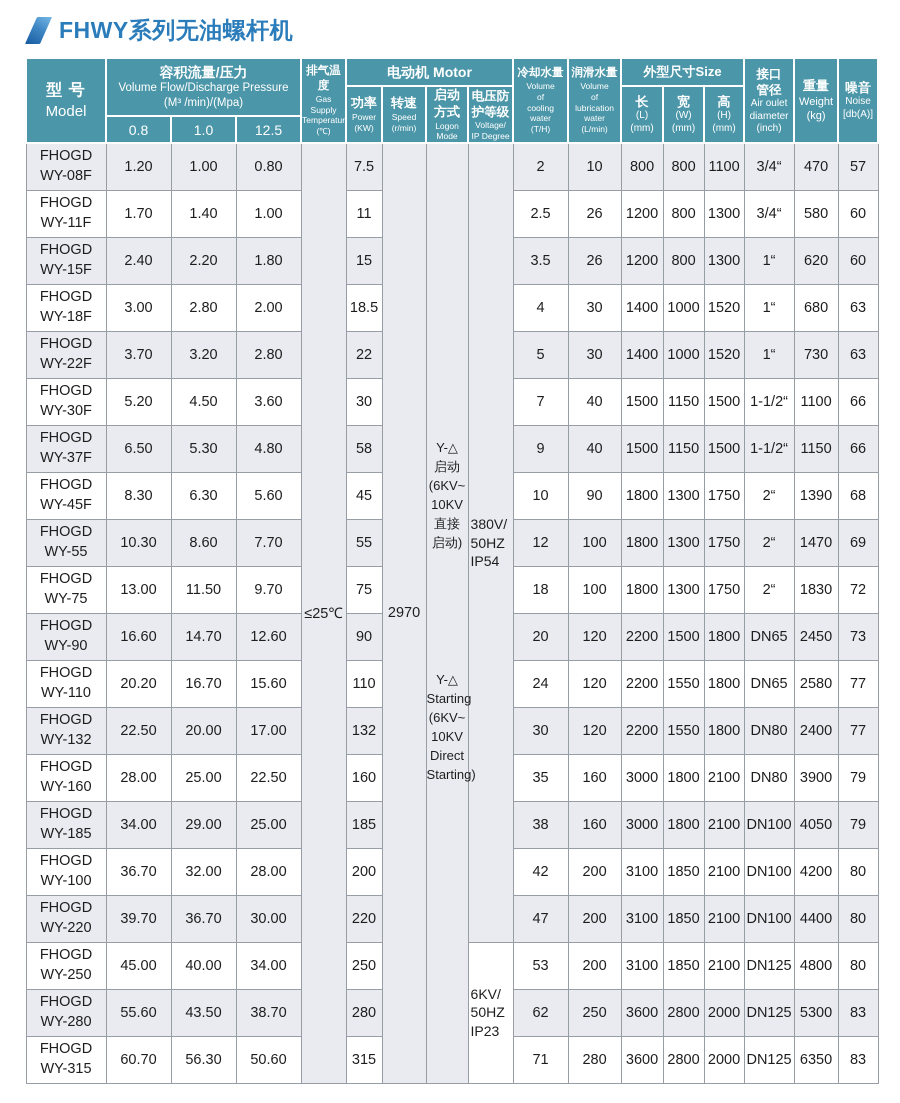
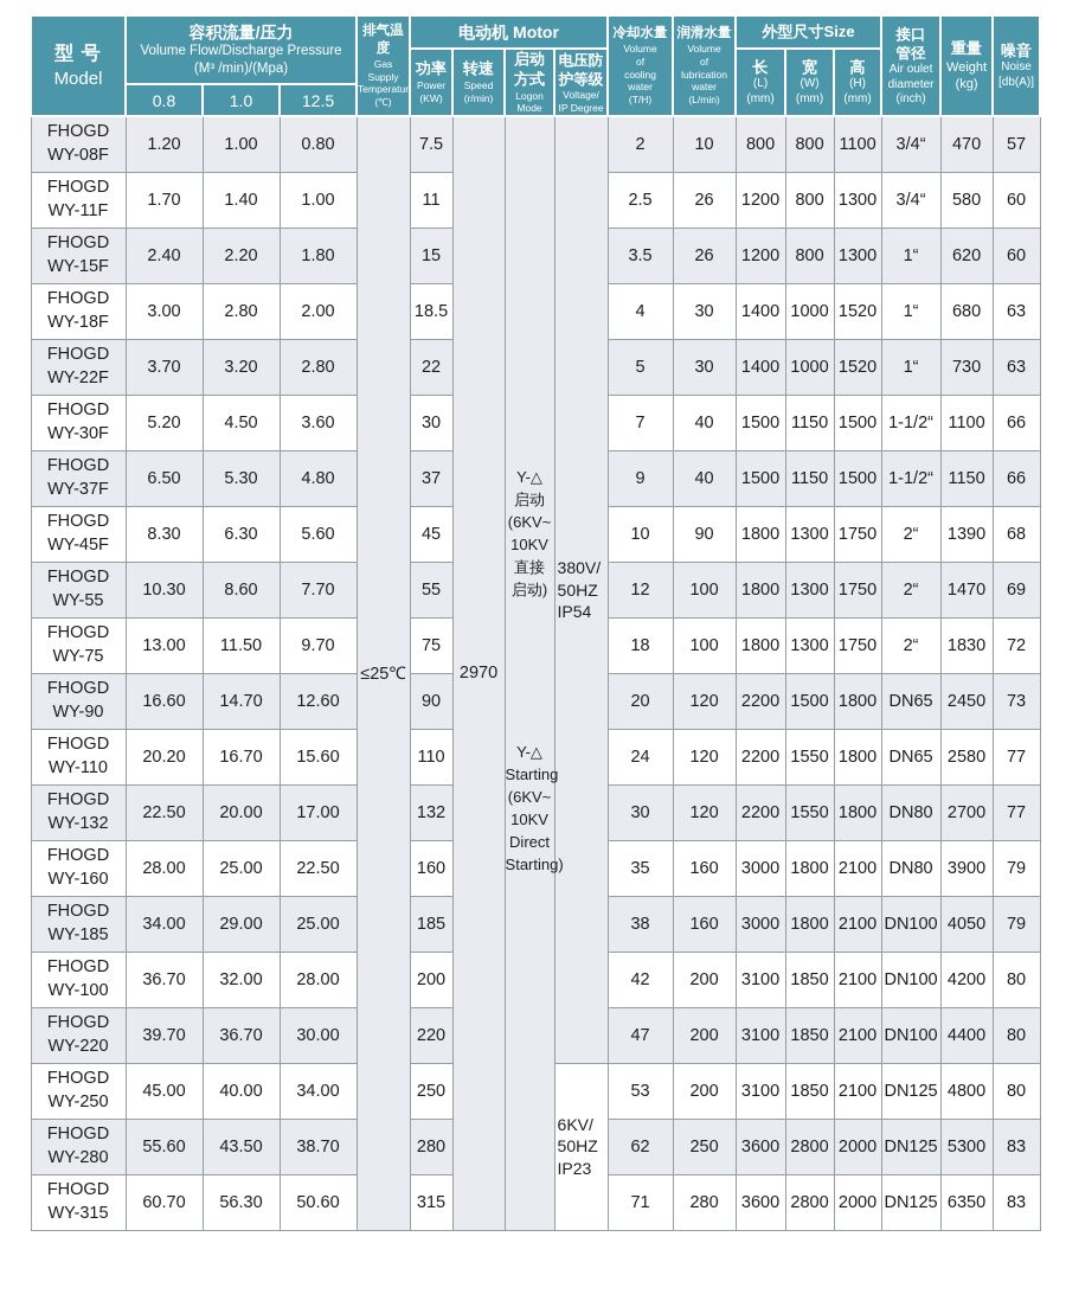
- FHWY系列无油螺杆机
  型 号 Model	容积流量/压力 Volume Flow/Discharge Pressure (M³ /min)/(Mpa)	排气温度 Gas Supply Temperatur (℃)	电动机 Motor	冷却水量 Volume of cooling water (T/H)	润滑水量 Volume of lubrication water (L/min)	外型尺寸Size	接口 管径 Air oulet diameter (inch)	重量 Weight (kg)	噪音 Noise [db(A)]
  功率 Power (KW)	转速 Speed (r/min)	启动 方式 Logon Mode	电压防 护等级 Voltage/ IP Degree	长 (L) (mm)	宽 (W) (mm)	高 (H) (mm)
  0.8	1.0	12.5
  FHOGD WY-08F	1.20	1.00	0.80	≤25℃	7.5	2970	Y-△ 启动 (6KV~ 10KV 直接 启动)Y-△ Starting (6KV~ 10KV Direct Starting)	380V/ 50HZ IP54	2	10	800	800	1100	3/4“	470	57
  FHOGD WY-11F	1.70	1.40	1.00	11	2.5	26	1200	800	1300	3/4“	580	60
  FHOGD WY-15F	2.40	2.20	1.80	15	3.5	26	1200	800	1300	1“	620	60
  FHOGD WY-18F	3.00	2.80	2.00	18.5	4	30	1400	1000	1520	1“	680	63
  FHOGD WY-22F	3.70	3.20	2.80	22	5	30	1400	1000	1520	1“	730	63
  FHOGD WY-30F	5.20	4.50	3.60	30	7	40	1500	1150	1500	1-1/2“	1100	66
- FHOGD WY-37F	6.50	5.30	4.80	58	9	40	1500	1150	1500	1-1/2“	1150	66
+ FHOGD WY-37F	6.50	5.30	4.80	37	9	40	1500	1150	1500	1-1/2“	1150	66
  FHOGD WY-45F	8.30	6.30	5.60	45	10	90	1800	1300	1750	2“	1390	68
  FHOGD WY-55	10.30	8.60	7.70	55	12	100	1800	1300	1750	2“	1470	69
  FHOGD WY-75	13.00	11.50	9.70	75	18	100	1800	1300	1750	2“	1830	72
  FHOGD WY-90	16.60	14.70	12.60	90	20	120	2200	1500	1800	DN65	2450	73
  FHOGD WY-110	20.20	16.70	15.60	110	24	120	2200	1550	1800	DN65	2580	77
- FHOGD WY-132	22.50	20.00	17.00	132	30	120	2200	1550	1800	DN80	2400	77
+ FHOGD WY-132	22.50	20.00	17.00	132	30	120	2200	1550	1800	DN80	2700	77
  FHOGD WY-160	28.00	25.00	22.50	160	35	160	3000	1800	2100	DN80	3900	79
  FHOGD WY-185	34.00	29.00	25.00	185	38	160	3000	1800	2100	DN100	4050	79
  FHOGD WY-100	36.70	32.00	28.00	200	42	200	3100	1850	2100	DN100	4200	80
  FHOGD WY-220	39.70	36.70	30.00	220	47	200	3100	1850	2100	DN100	4400	80
  FHOGD WY-250	45.00	40.00	34.00	250	6KV/ 50HZ IP23	53	200	3100	1850	2100	DN125	4800	80
  FHOGD WY-280	55.60	43.50	38.70	280	62	250	3600	2800	2000	DN125	5300	83
  FHOGD WY-315	60.70	56.30	50.60	315	71	280	3600	2800	2000	DN125	6350	83
